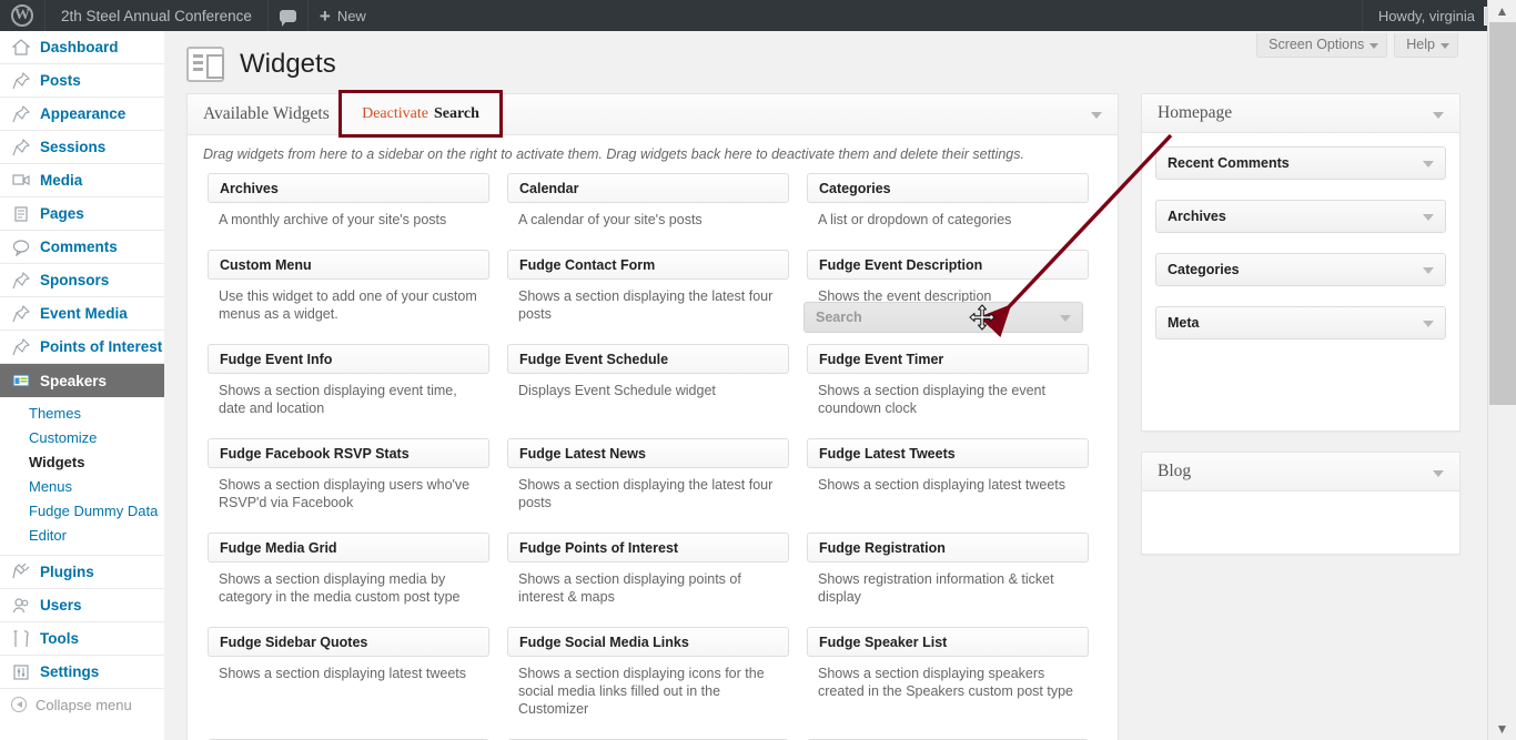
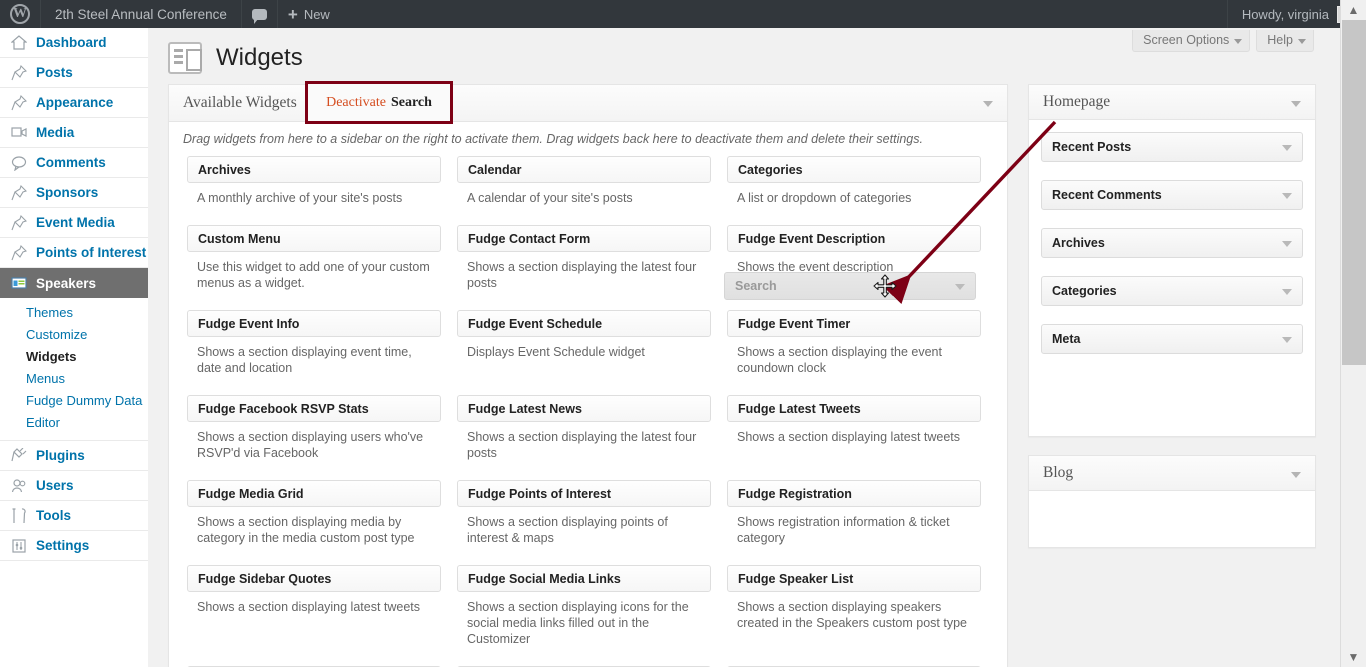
  W
  2th Steel Annual Conference
  +
  New
  Howdy, virginia
  Dashboard
  Posts
  Appearance
- Sessions
  Media
- Pages
  Comments
  Sponsors
  Event Media
  Points of Interest
  Speakers
  Themes
  Customize
  Widgets
  Menus
  Fudge Dummy Data
  Editor
  Plugins
  Users
  Tools
  Settings
- Collapse menu
  Screen Options
  Help
  Widgets
  Available Widgets
  Deactivate
  Search
  Drag widgets from here to a sidebar on the right to activate them. Drag widgets back here to deactivate them and delete their settings.
  Archives
  A monthly archive of your site's posts
  Calendar
  A calendar of your site's posts
  Categories
  A list or dropdown of categories
  Custom Menu
  Use this widget to add one of your custom menus as a widget.
  Fudge Contact Form
  Shows a section displaying the latest four posts
  Fudge Event Description
  Shows the event description
  Fudge Event Info
  Shows a section displaying event time, date and location
  Fudge Event Schedule
  Displays Event Schedule widget
  Fudge Event Timer
  Shows a section displaying the event coundown clock
  Fudge Facebook RSVP Stats
  Shows a section displaying users who've RSVP'd via Facebook
  Fudge Latest News
  Shows a section displaying the latest four posts
  Fudge Latest Tweets
  Shows a section displaying latest tweets
  Fudge Media Grid
  Shows a section displaying media by category in the media custom post type
  Fudge Points of Interest
  Shows a section displaying points of interest & maps
  Fudge Registration
- Shows registration information & ticket display
+ Shows registration information & ticket category
  Fudge Sidebar Quotes
  Shows a section displaying latest tweets
  Fudge Social Media Links
  Shows a section displaying icons for the social media links filled out in the Customizer
  Fudge Speaker List
  Shows a section displaying speakers created in the Speakers custom post type
  Homepage
+ Recent Posts
  Recent Comments
  Archives
  Categories
  Meta
  Blog
  Search
  ▲
  ▼
